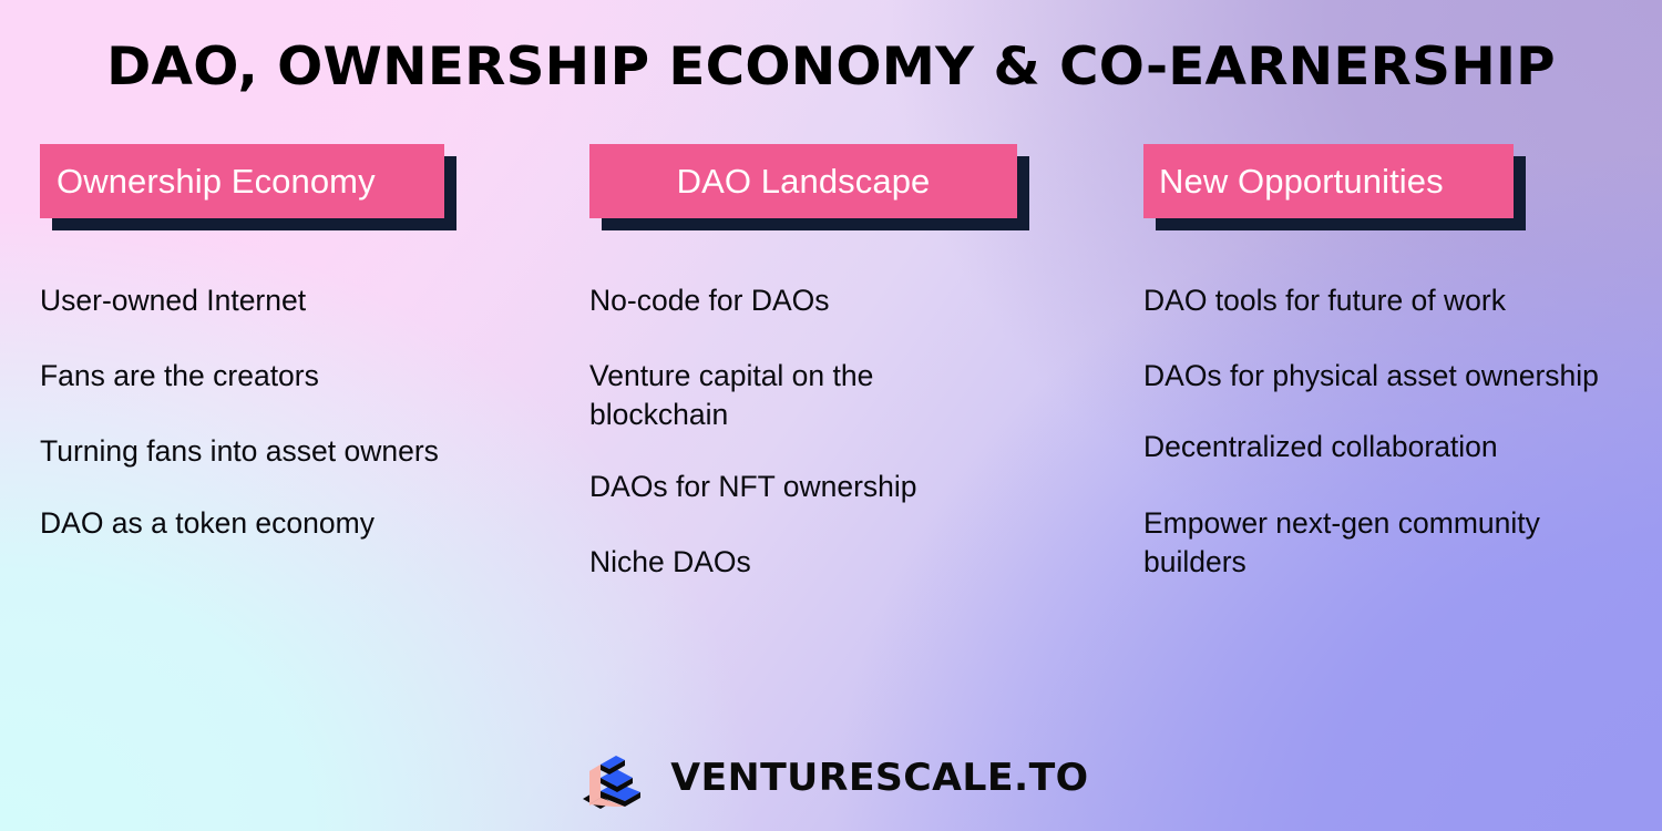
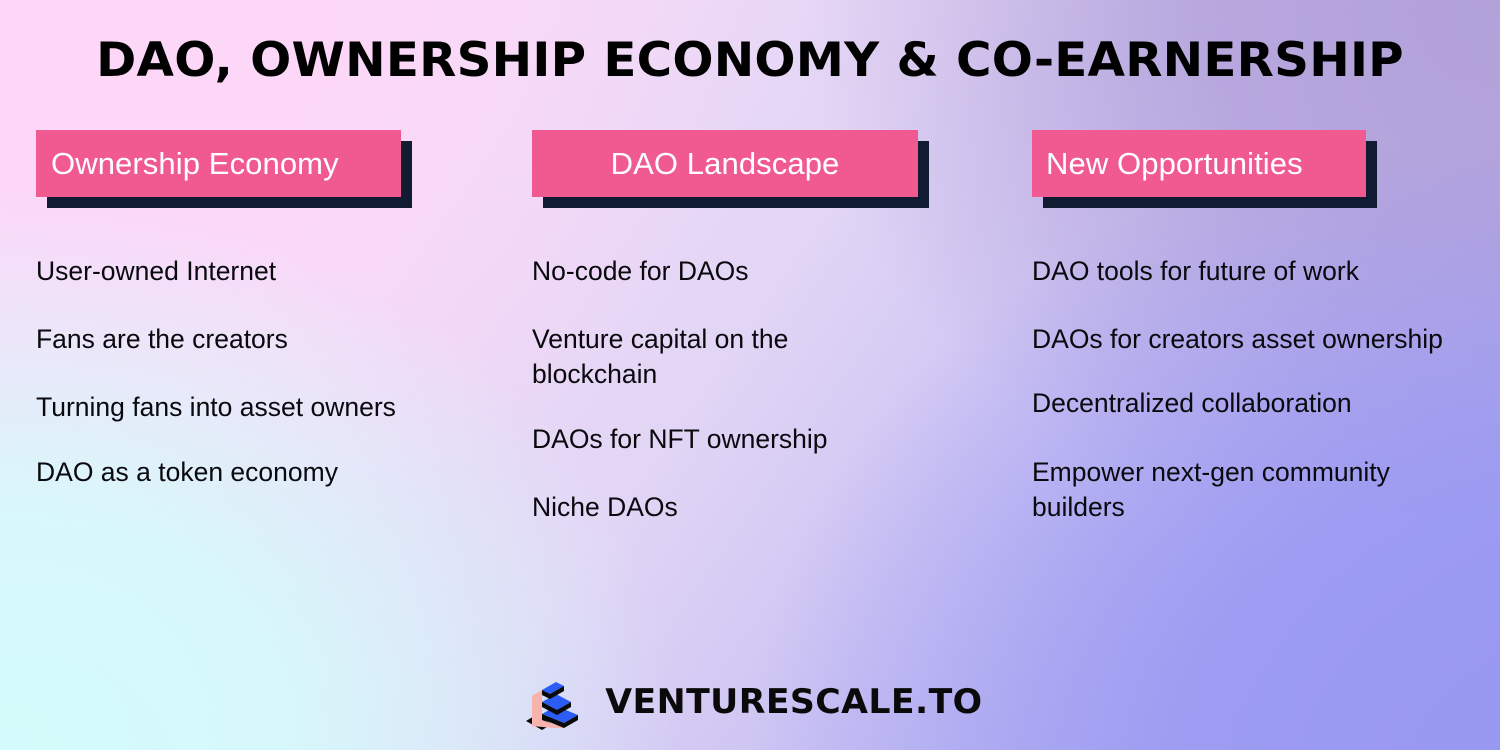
  DAO, OWNERSHIP ECONOMY & CO-EARNERSHIP
  Ownership Economy
  User-owned Internet
  Fans are the creators
  Turning fans into asset owners
  DAO as a token economy
  DAO Landscape
  No-code for DAOs
  Venture capital on the blockchain
  DAOs for NFT ownership
  Niche DAOs
  New Opportunities
  DAO tools for future of work
- DAOs for physical asset ownership
+ DAOs for creators asset ownership
  Decentralized collaboration
  Empower next-gen community builders
  VENTURESCALE.TO
